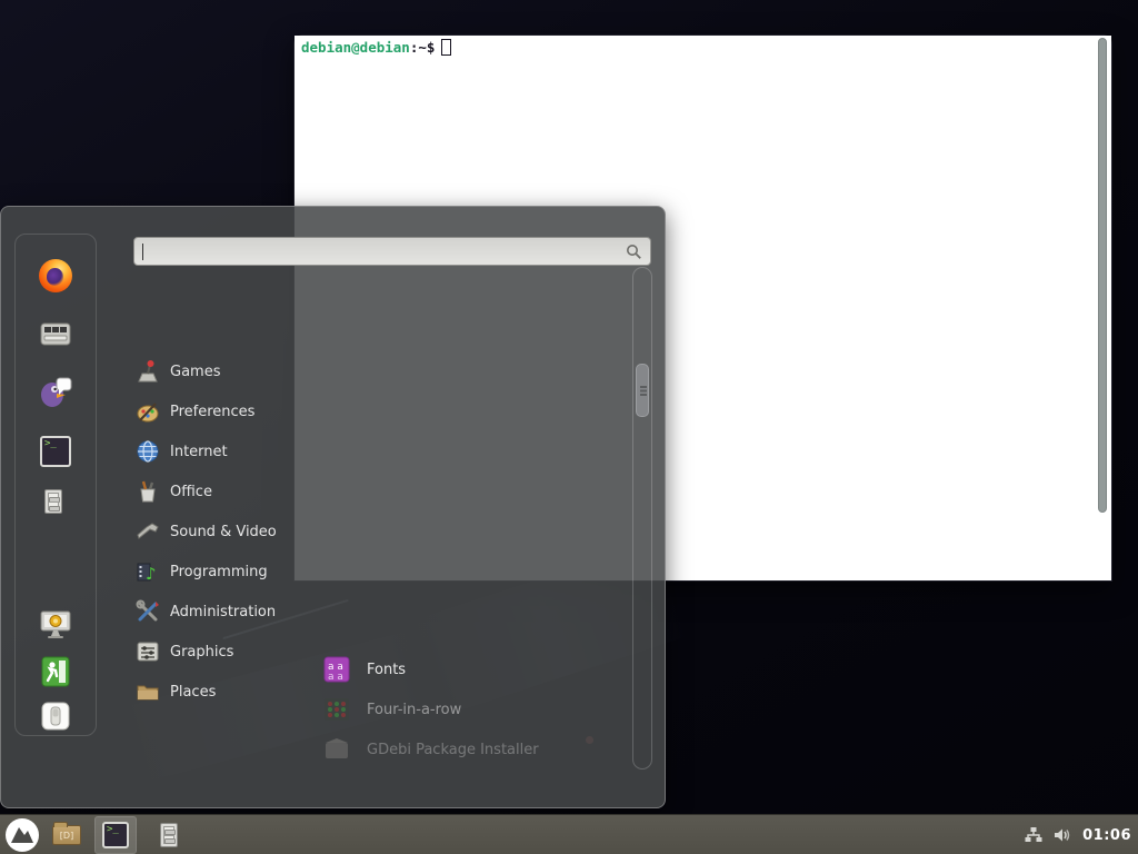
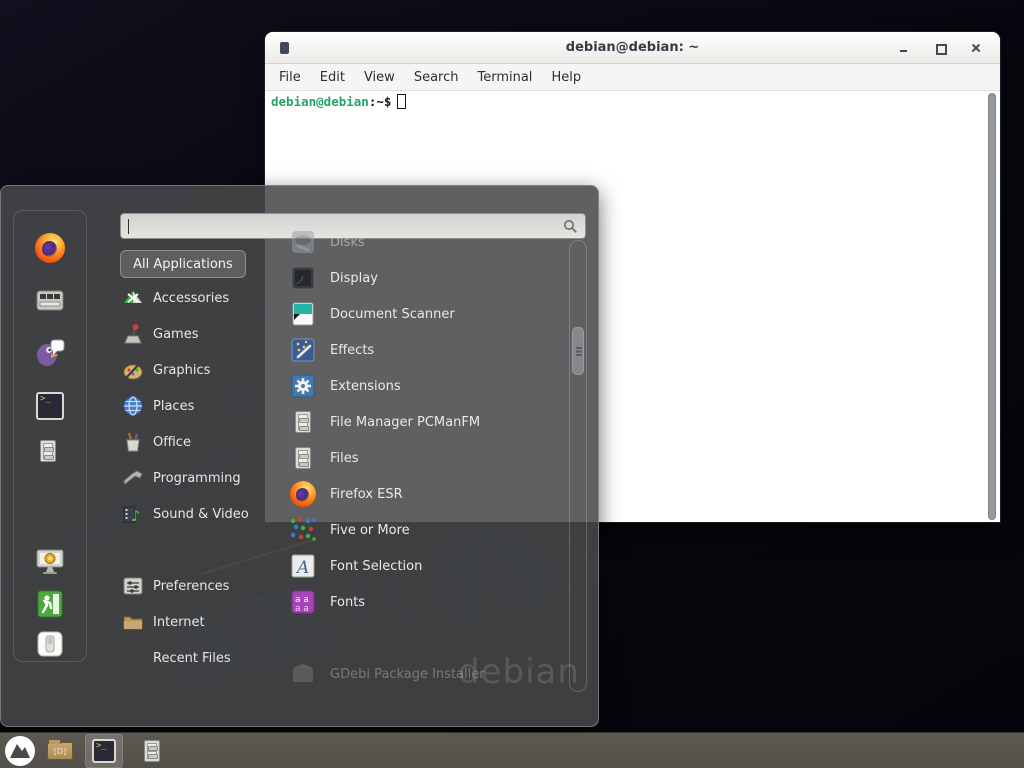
+ debian
+ debian@debian: ~
+ File
+ Edit
+ View
+ Search
+ Terminal
+ Help
  debian@debian:~$
  >_
+ All Applications
+ Accessories
  Games
- Preferences
+ Graphics
- Internet
+ Places
  Office
- Sound & Video
+ Programming
  ♪
- Programming
+ Sound & Video
- Administration
- Graphics
+ Preferences
- Places
+ Internet
+ Recent Files
+ Disks
+ Display
+ Document Scanner
+ Effects
+ Extensions
+ File Manager PCManFM
+ Files
+ Firefox ESR
+ Five or More
+ A
+ Font Selection
  a a
  a a
  Fonts
- Four-in-a-row
  GDebi Package Installer
  [D]
  >_
- 01:06
